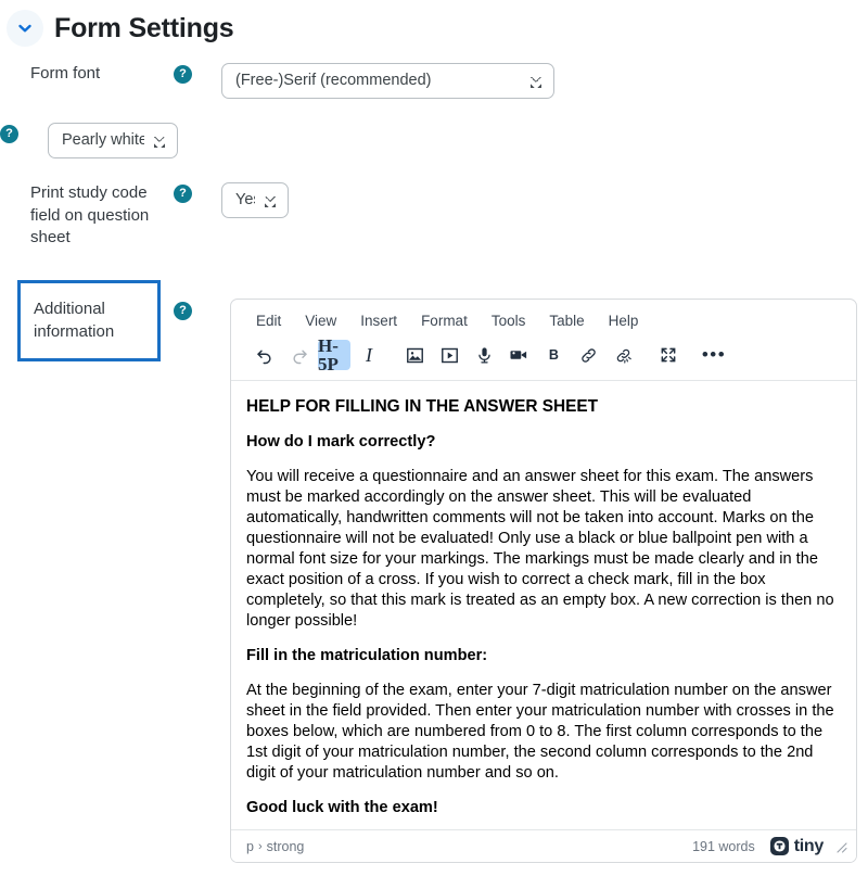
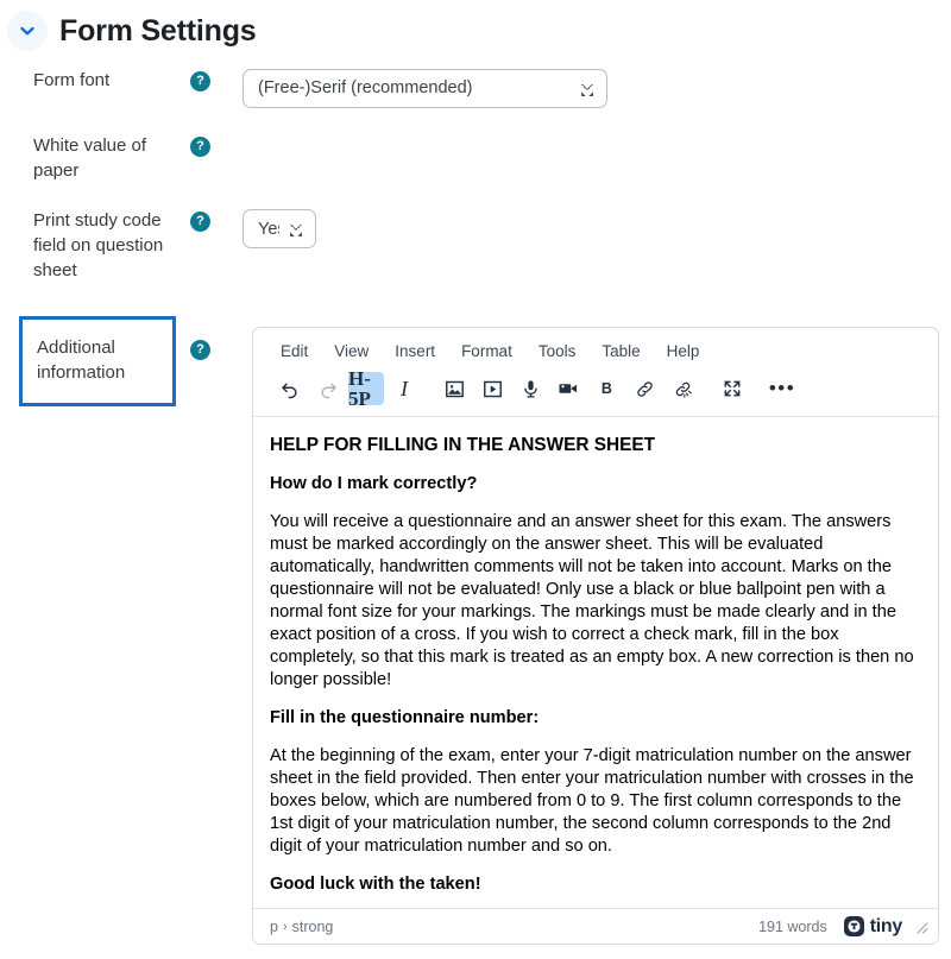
  Form Settings
  Form font
  ?
  (Free-)Serif (recommended)
+ White value of paper
  ?
- Pearly white
  Print study code field on question sheet
  ?
  Additional information
  ?
  Edit
  View
  Insert
  Format
  Tools
  Table
  Help
  H-5P
  I
  B
  •••
  HELP FOR FILLING IN THE ANSWER SHEET
  How do I mark correctly?
  You will receive a questionnaire and an answer sheet for this exam. The answers must be marked accordingly on the answer sheet. This will be evaluated automatically, handwritten comments will not be taken into account. Marks on the questionnaire will not be evaluated! Only use a black or blue ballpoint pen with a normal font size for your markings. The markings must be made clearly and in the exact position of a cross. If you wish to correct a check mark, fill in the box completely, so that this mark is treated as an empty box. A new correction is then no longer possible!
- Fill in the matriculation number:
+ Fill in the questionnaire number:
- At the beginning of the exam, enter your 7-digit matriculation number on the answer sheet in the field provided. Then enter your matriculation number with crosses in the boxes below, which are numbered from 0 to 8. The first column corresponds to the 1st digit of your matriculation number, the second column corresponds to the 2nd digit of your matriculation number and so on.
+ At the beginning of the exam, enter your 7-digit matriculation number on the answer sheet in the field provided. Then enter your matriculation number with crosses in the boxes below, which are numbered from 0 to 9. The first column corresponds to the 1st digit of your matriculation number, the second column corresponds to the 2nd digit of your matriculation number and so on.
- Good luck with the exam!
+ Good luck with the taken!
  p
  ›
  strong
  191 words
  tiny
